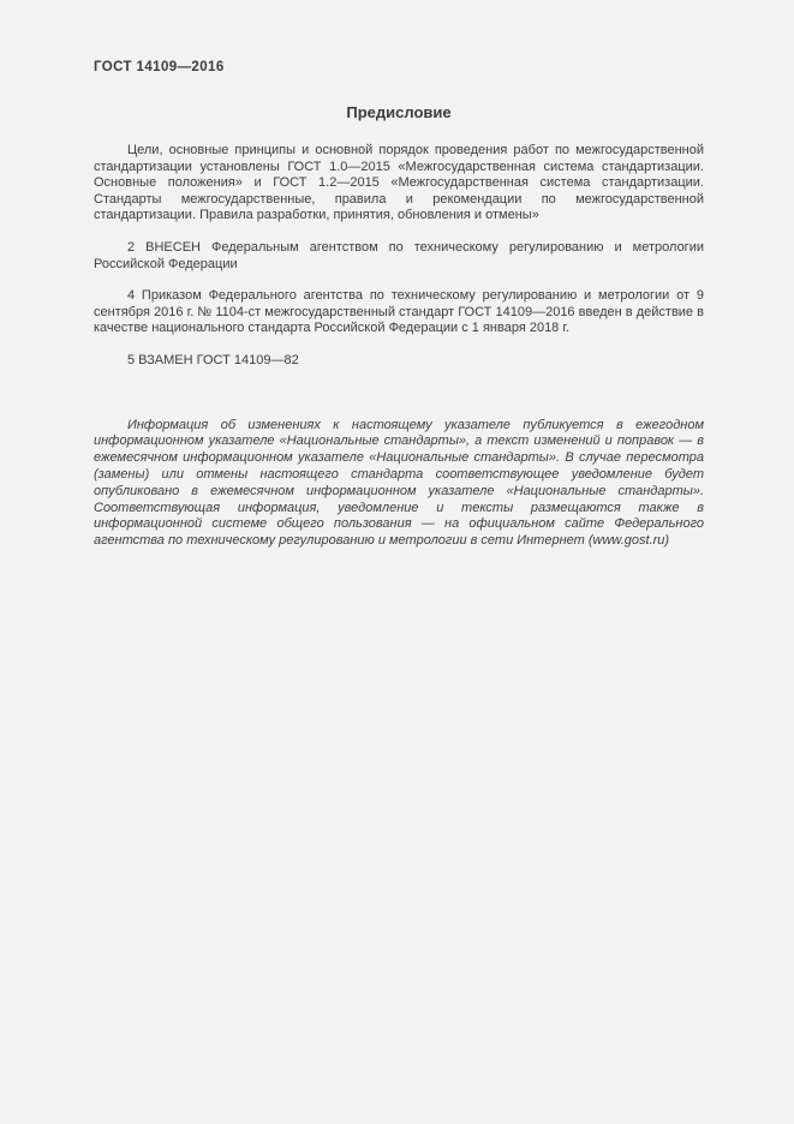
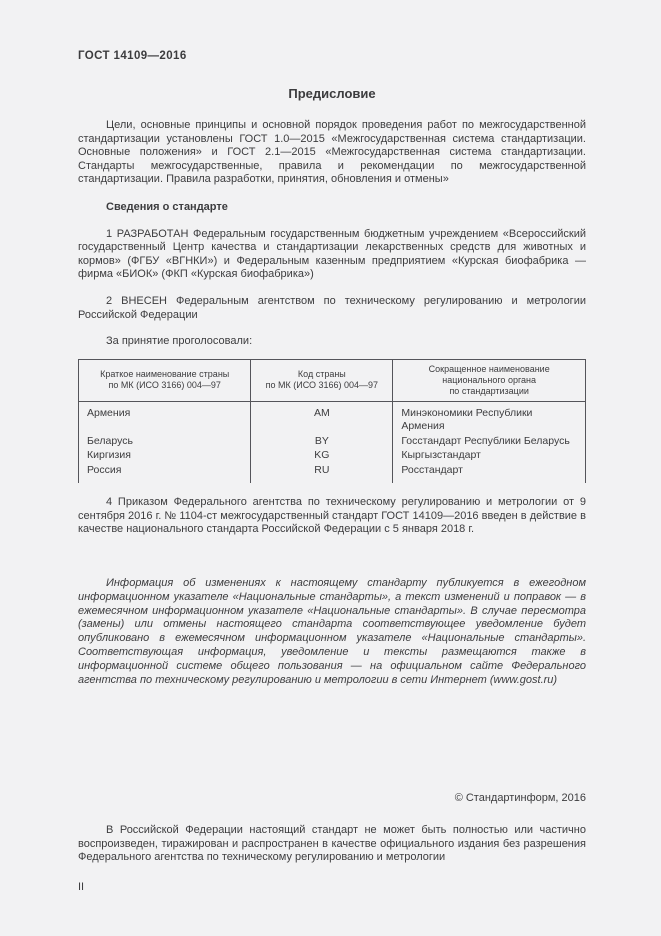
  ГОСТ 14109—2016
  Предисловие
- Цели, основные принципы и основной порядок проведения работ по межгосударственной стандартизации установлены ГОСТ 1.0—2015 «Межгосударственная система стандартизации. Основные положения» и ГОСТ 1.2—2015 «Межгосударственная система стандартизации. Стандарты межгосударственные, правила и рекомендации по межгосударственной стандартизации. Правила разработки, принятия, обновления и отмены»
+ Цели, основные принципы и основной порядок проведения работ по межгосударственной стандартизации установлены ГОСТ 1.0—2015 «Межгосударственная система стандартизации. Основные положения» и ГОСТ 2.1—2015 «Межгосударственная система стандартизации. Стандарты межгосударственные, правила и рекомендации по межгосударственной стандартизации. Правила разработки, принятия, обновления и отмены»
+ Сведения о стандарте
+ 1 РАЗРАБОТАН Федеральным государственным бюджетным учреждением «Всероссийский государственный Центр качества и стандартизации лекарственных средств для животных и кормов» (ФГБУ «ВГНКИ») и Федеральным казенным предприятием «Курская биофабрика — фирма «БИОК» (ФКП «Курская биофабрика»)
  2 ВНЕСЕН Федеральным агентством по техническому регулированию и метрологии Российской Федерации
+ За принятие проголосовали:
+ Краткое наименование страны по МК (ИСО 3166) 004—97	Код страны по МК (ИСО 3166) 004—97	Сокращенное наименование национального органа по стандартизации
+ Армения	AM	Минэкономики Республики Армения
+ Беларусь	BY	Госстандарт Республики Беларусь
+ Киргизия	KG	Кыргызстандарт
+ Россия	RU	Росстандарт
- 4 Приказом Федерального агентства по техническому регулированию и метрологии от 9 сентября 2016 г. № 1104-ст межгосударственный стандарт ГОСТ 14109—2016 введен в действие в качестве национального стандарта Российской Федерации с 1 января 2018 г.
+ 4 Приказом Федерального агентства по техническому регулированию и метрологии от 9 сентября 2016 г. № 1104-ст межгосударственный стандарт ГОСТ 14109—2016 введен в действие в качестве национального стандарта Российской Федерации с 5 января 2018 г.
- 5 ВЗАМЕН ГОСТ 14109—82
- Информация об изменениях к настоящему указателе публикуется в ежегодном информационном указателе «Национальные стандарты», а текст изменений и поправок — в ежемесячном информационном указателе «Национальные стандарты». В случае пересмотра (замены) или отмены настоящего стандарта соответствующее уведомление будет опубликовано в ежемесячном информационном указателе «Национальные стандарты». Соответствующая информация, уведомление и тексты размещаются также в информационной системе общего пользования — на официальном сайте Федерального агентства по техническому регулированию и метрологии в сети Интернет (www.gost.ru)
+ Информация об изменениях к настоящему стандарту публикуется в ежегодном информационном указателе «Национальные стандарты», а текст изменений и поправок — в ежемесячном информационном указателе «Национальные стандарты». В случае пересмотра (замены) или отмены настоящего стандарта соответствующее уведомление будет опубликовано в ежемесячном информационном указателе «Национальные стандарты». Соответствующая информация, уведомление и тексты размещаются также в информационной системе общего пользования — на официальном сайте Федерального агентства по техническому регулированию и метрологии в сети Интернет (www.gost.ru)
+ © Стандартинформ, 2016
+ В Российской Федерации настоящий стандарт не может быть полностью или частично воспроизведен, тиражирован и распространен в качестве официального издания без разрешения Федерального агентства по техническому регулированию и метрологии
+ II
